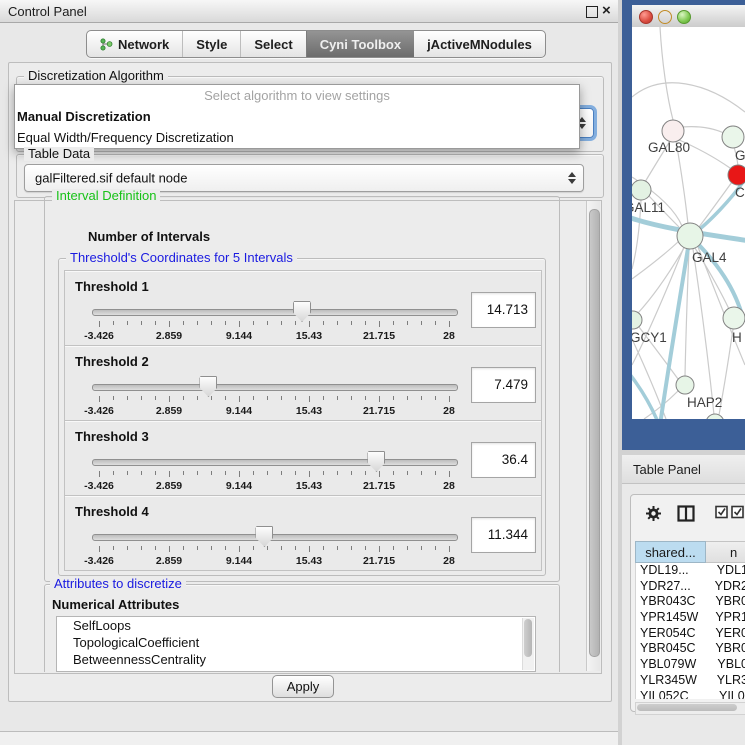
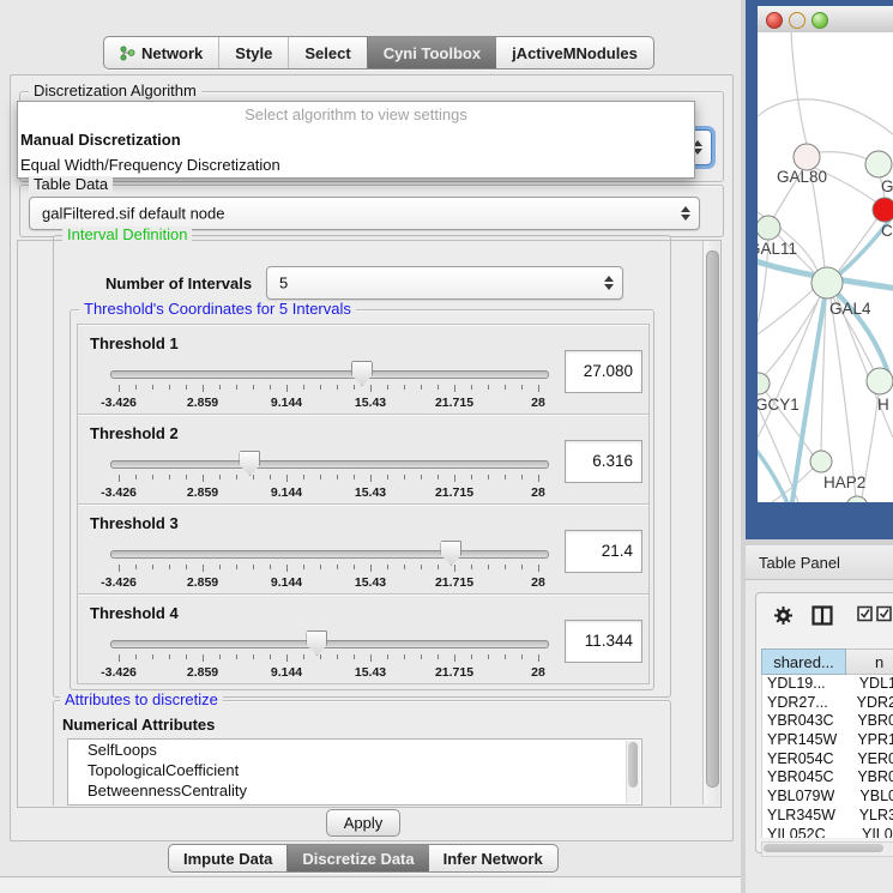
- Control Panel
- ×
  Network
  Style
  Select
  Cyni Toolbox
  jActiveMNodules
  Discretization Algorithm
  Select algorithm to view settings
  Manual Discretization
  Equal Width/Frequency Discretization
  Table Data
  galFiltered.sif default node
  Interval Definition
  Number of Intervals
+ 5
  Threshold's Coordinates for 5 Intervals
  Threshold 1
  -3.426
  2.859
  9.144
  15.43
  21.715
  28
- 14.713
+ 27.080
  Threshold 2
  -3.426
  2.859
  9.144
  15.43
  21.715
  28
- 7.479
+ 6.316
  Threshold 3
  -3.426
  2.859
  9.144
  15.43
  21.715
  28
- 36.4
+ 21.4
  Threshold 4
  -3.426
  2.859
  9.144
  15.43
  21.715
  28
  11.344
  Attributes to discretize
  Numerical Attributes
  SelfLoops
  TopologicalCoefficient
  BetweennessCentrality
  Apply
+ Impute Data
+ Discretize Data
+ Infer Network
  GAL80
  G
  C
  AL11
  GAL4
  GCY1
  H
  HAP2
  Table Panel
  shared...
  n
  YDL19...
  YDL
  YDR27...
  YDR
  YBR043C
  YBR
  YPR145W
  YPR
  YER054C
  YER
  YBR045C
  YBR
  YBL079W
  YBL
  YLR345W
  YLR
  YIL052C
  YIL0
